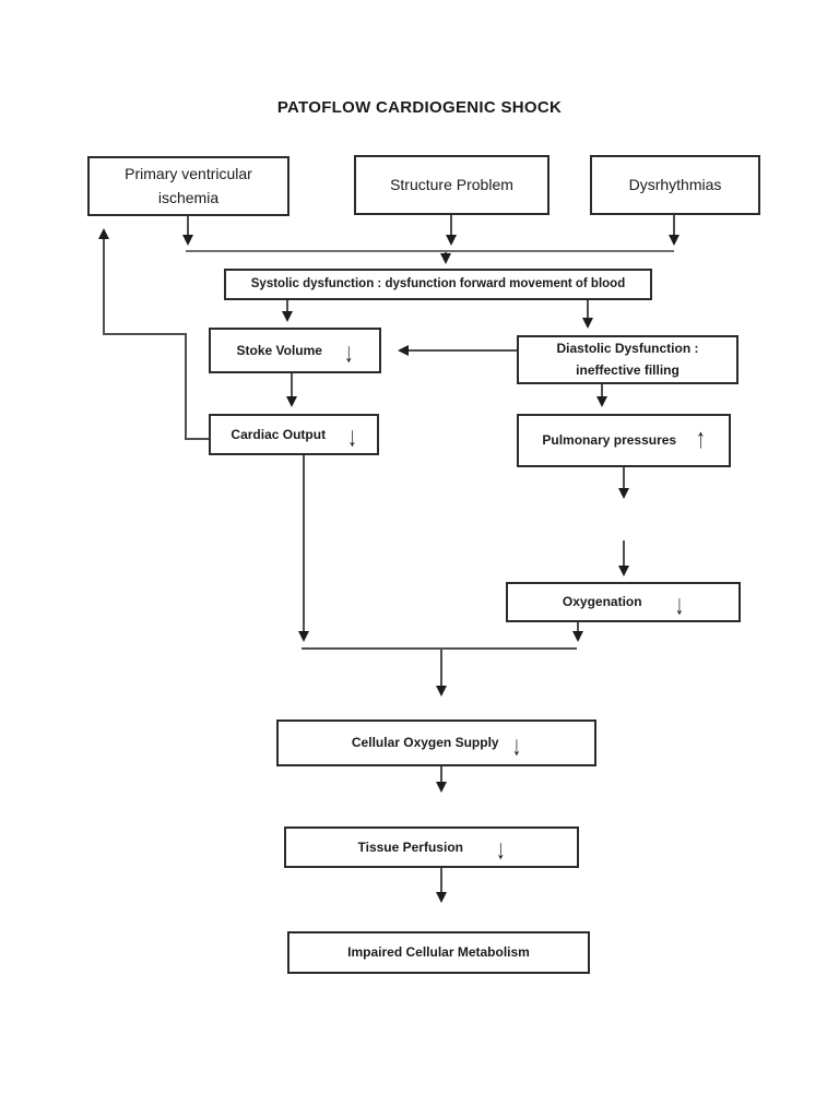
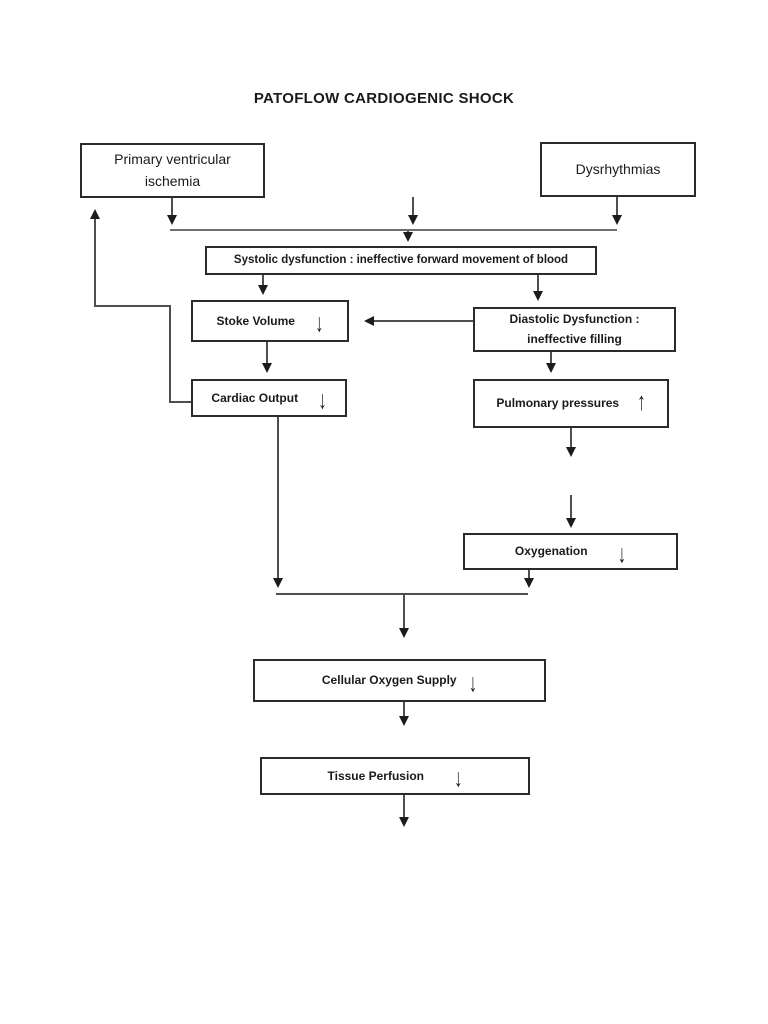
  PATOFLOW CARDIOGENIC SHOCK
  Primary ventricular ischemia
- Structure Problem
  Dysrhythmias
- Systolic dysfunction : dysfunction forward movement of blood
+ Systolic dysfunction : ineffective forward movement of blood
  Stoke Volume
  ↓
  Diastolic Dysfunction : ineffective filling
  Cardiac Output
  ↓
  Pulmonary pressures
  ↑
  Oxygenation
  ↓
  Cellular Oxygen Supply
  ↓
  Tissue Perfusion
  ↓
- Impaired Cellular Metabolism
